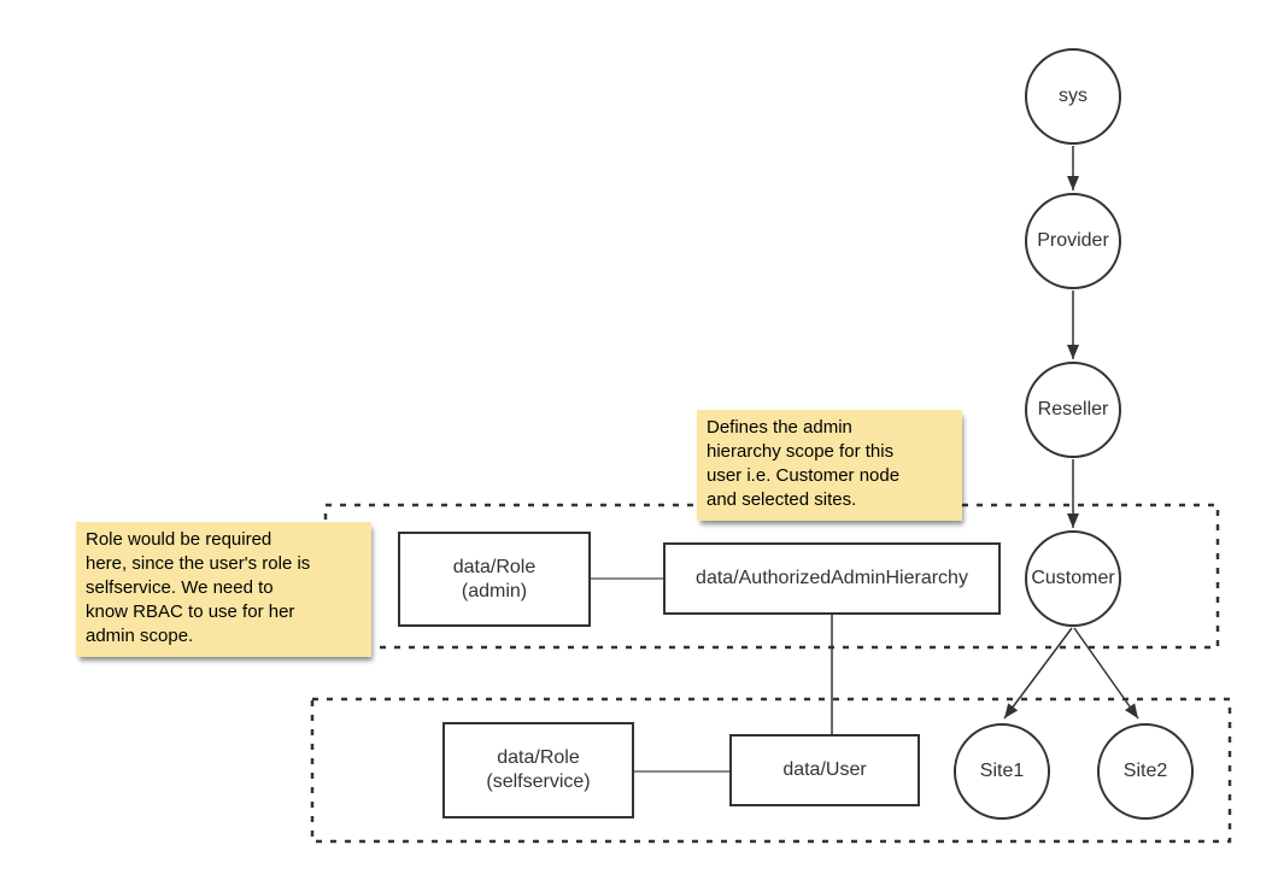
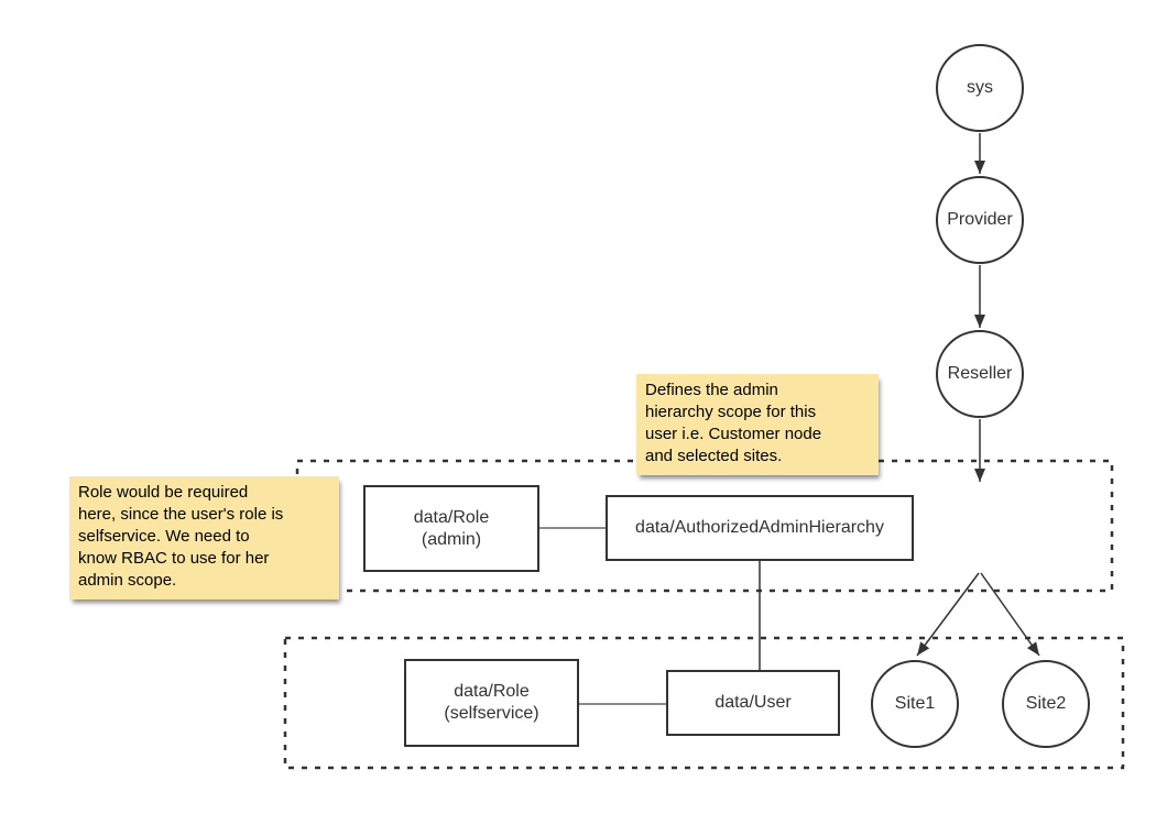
  sys
  Provider
  Reseller
- Customer
  Site1
  Site2
  data/Role
  (admin)
  data/AuthorizedAdminHierarchy
  data/Role
  (selfservice)
  data/User
  Defines the admin
  hierarchy scope for this
  user i.e. Customer node
  and selected sites.
  Role would be required
  here, since the user's role is
  selfservice. We need to
  know RBAC to use for her
  admin scope.
